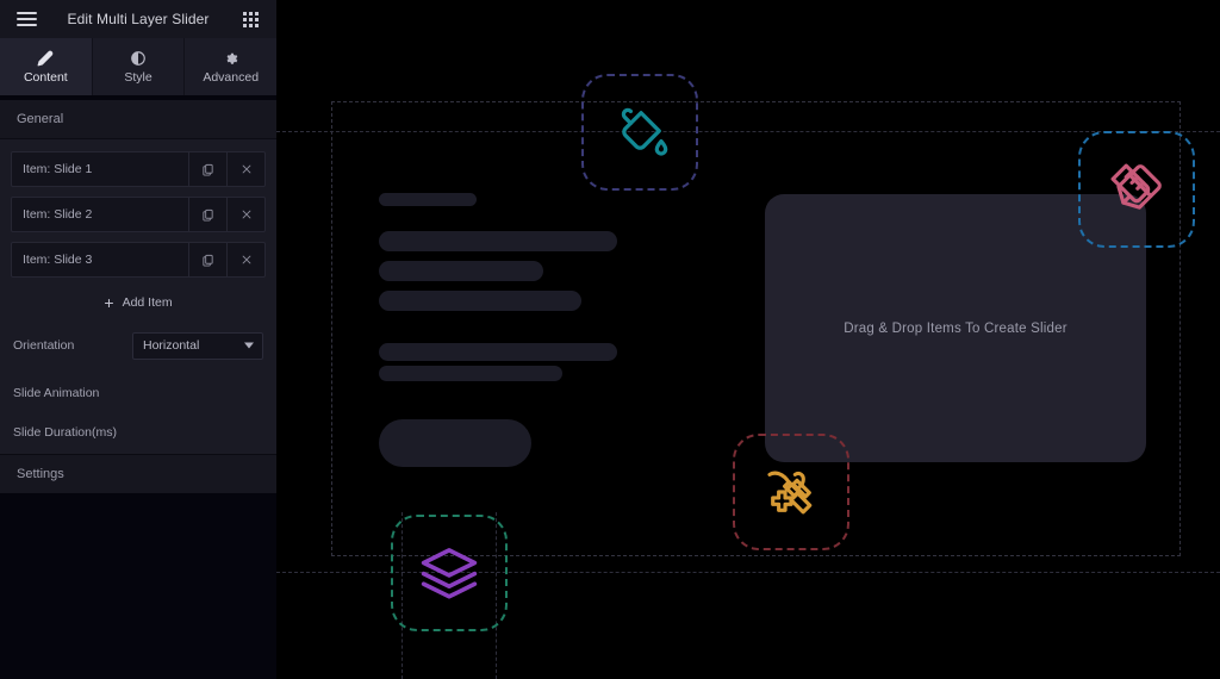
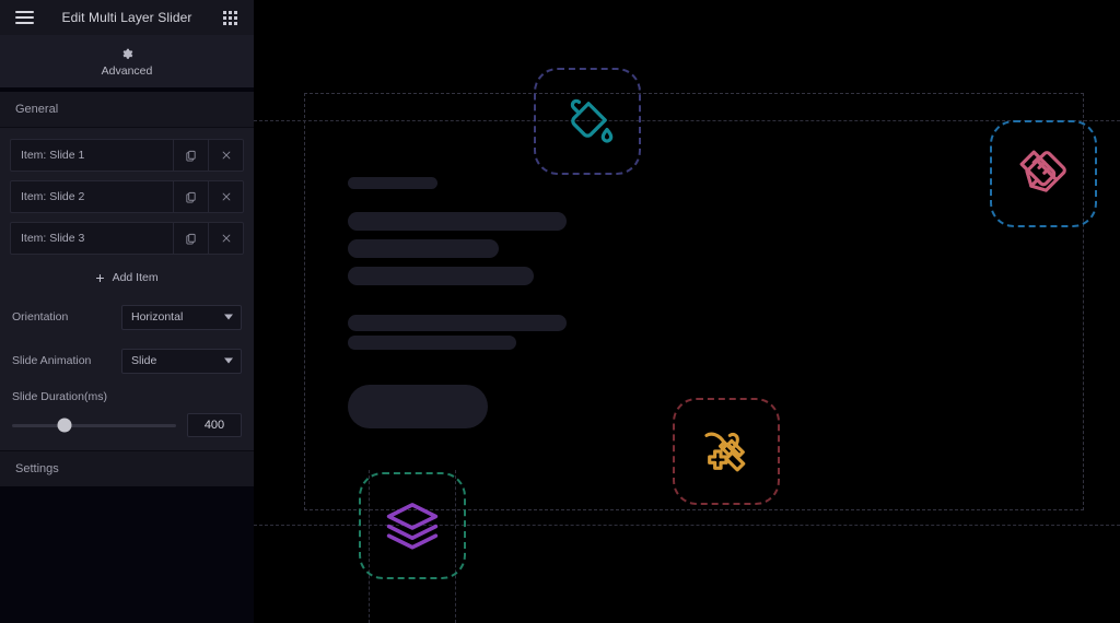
  Edit Multi Layer Slider
- Content
- Style
  Advanced
  General
  Item: Slide 1
  Item: Slide 2
  Item: Slide 3
  +
  Add Item
  Orientation
  Horizontal
  Slide Animation
+ Slide
  Slide Duration(ms)
+ 400
  Settings
- Drag & Drop Items To Create Slider
